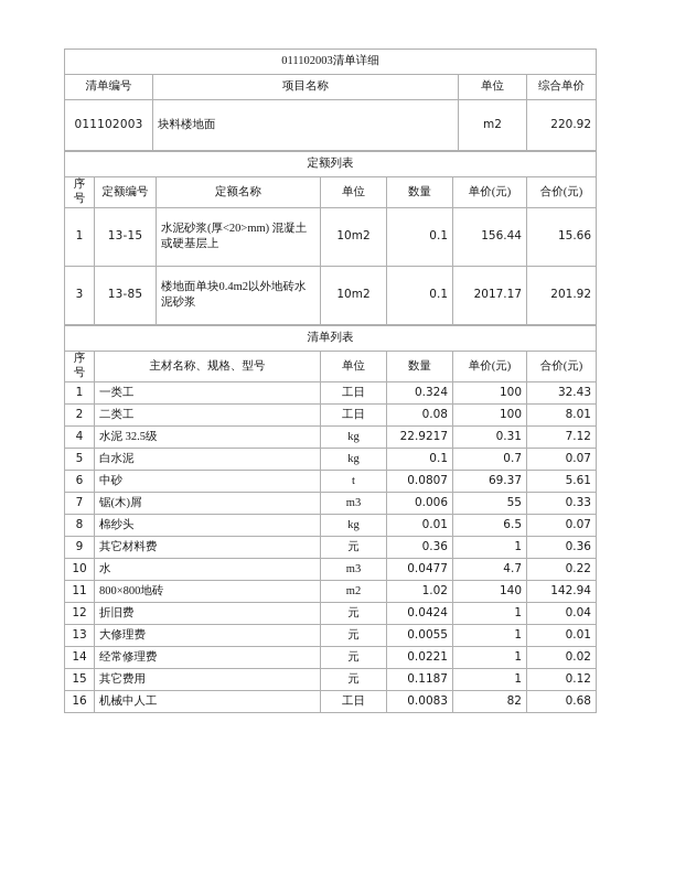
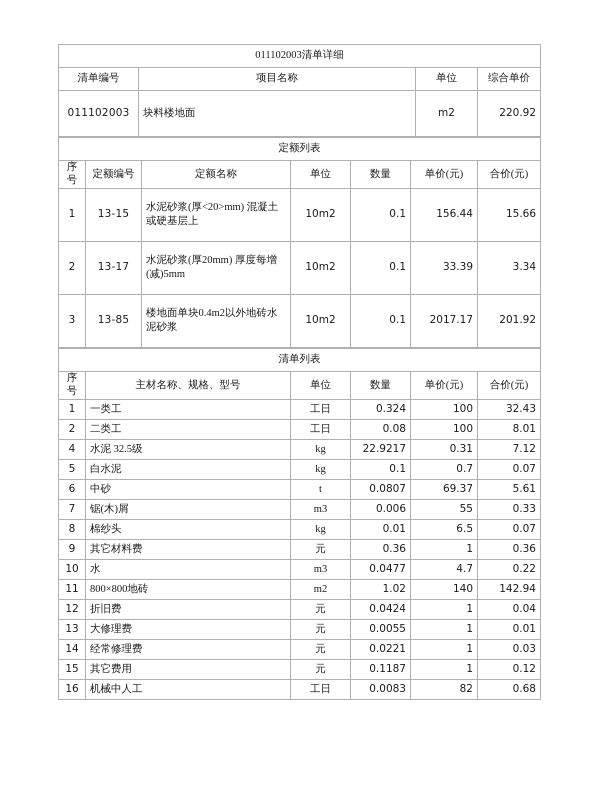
  011102003清单详细
  清单编号	项目名称	单位	综合单价
  011102003	块料楼地面	m2	220.92
  定额列表
  序号	定额编号	定额名称	单位	数量	单价(元)	合价(元)
  1	13-15	水泥砂浆(厚<20>mm) 混凝土或硬基层上	10m2	0.1	156.44	15.66
+ 2	13-17	水泥砂浆(厚20mm) 厚度每增(减)5mm	10m2	0.1	33.39	3.34
  3	13-85	楼地面单块0.4m2以外地砖水泥砂浆	10m2	0.1	2017.17	201.92
  清单列表
  序号	主材名称、规格、型号	单位	数量	单价(元)	合价(元)
  1	一类工	工日	0.324	100	32.43
  2	二类工	工日	0.08	100	8.01
  4	水泥 32.5级	kg	22.9217	0.31	7.12
  5	白水泥	kg	0.1	0.7	0.07
  6	中砂	t	0.0807	69.37	5.61
  7	锯(木)屑	m3	0.006	55	0.33
  8	棉纱头	kg	0.01	6.5	0.07
  9	其它材料费	元	0.36	1	0.36
  10	水	m3	0.0477	4.7	0.22
  11	800×800地砖	m2	1.02	140	142.94
  12	折旧费	元	0.0424	1	0.04
  13	大修理费	元	0.0055	1	0.01
- 14	经常修理费	元	0.0221	1	0.02
+ 14	经常修理费	元	0.0221	1	0.03
  15	其它费用	元	0.1187	1	0.12
  16	机械中人工	工日	0.0083	82	0.68
